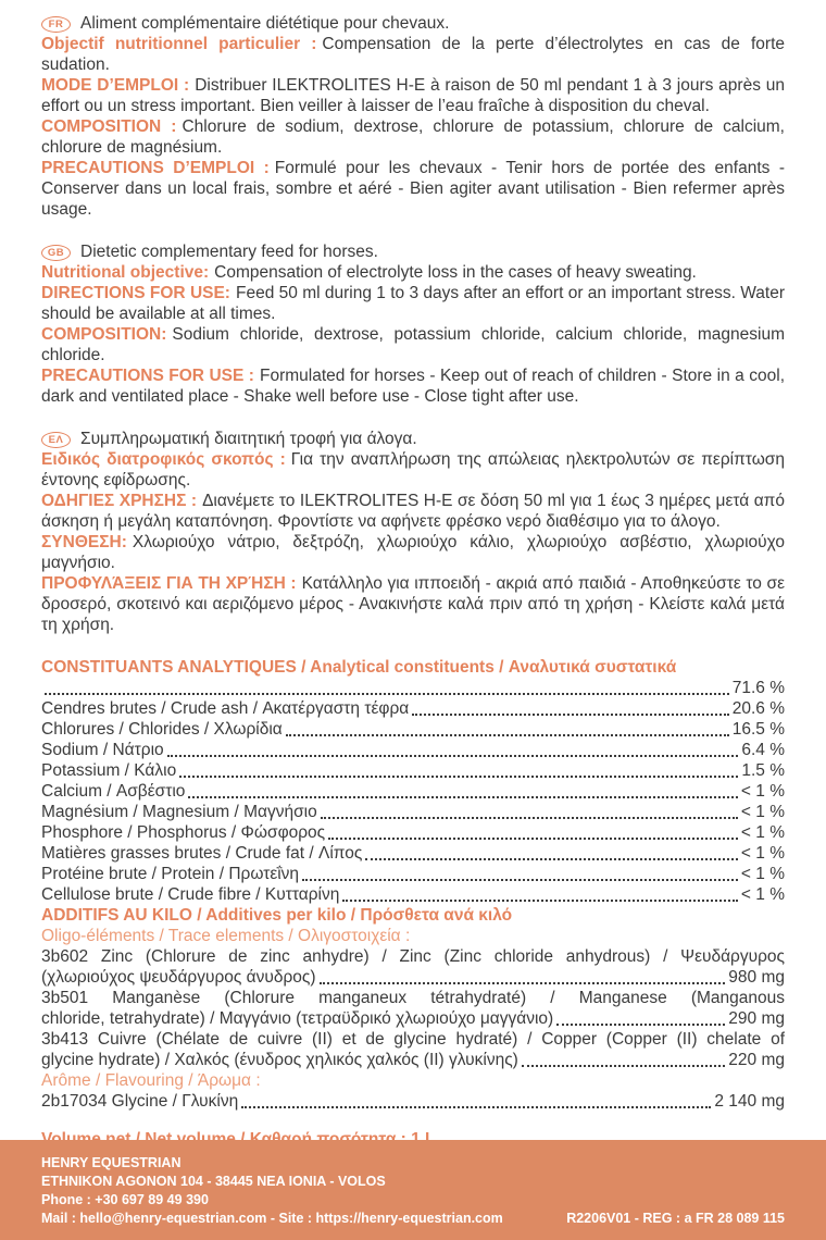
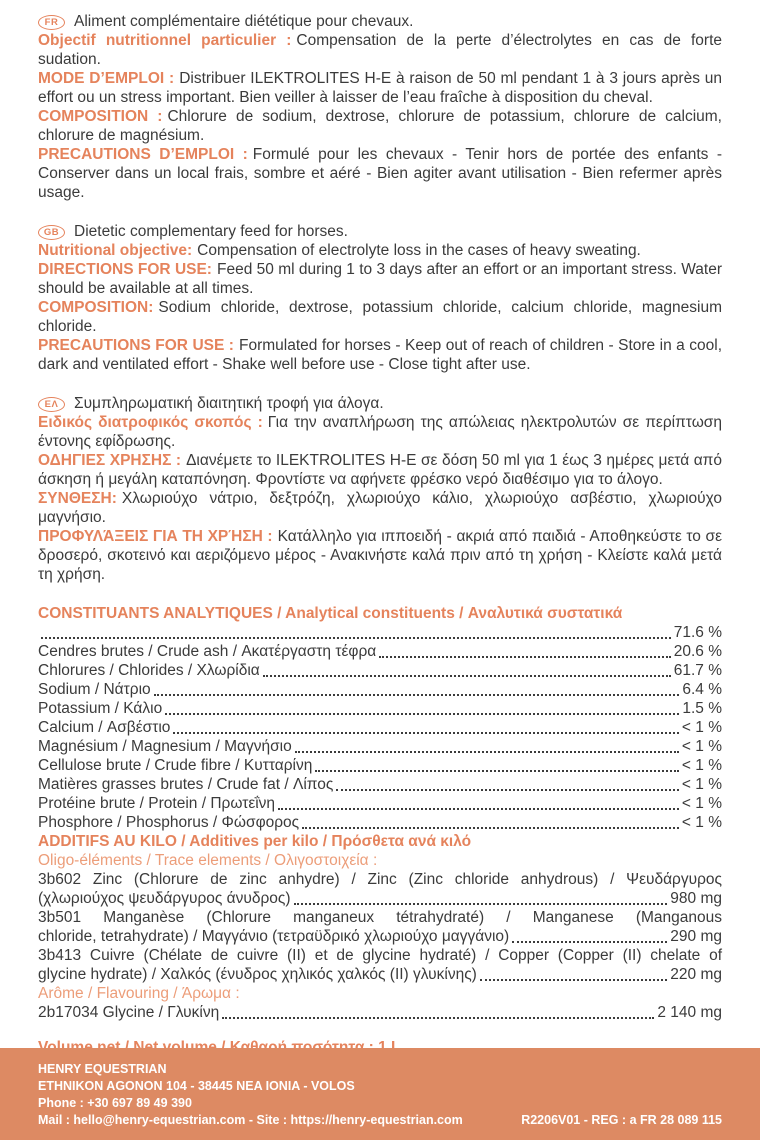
  FR
  Aliment complémentaire diététique pour chevaux.
  Objectif nutritionnel particulier : Compensation de la perte d’électrolytes en cas de forte sudation.
  MODE D’EMPLOI : Distribuer ILEKTROLITES H-E à raison de 50 ml pendant 1 à 3 jours après un effort ou un stress important. Bien veiller à laisser de l’eau fraîche à disposition du cheval.
  COMPOSITION : Chlorure de sodium, dextrose, chlorure de potassium, chlorure de calcium, chlorure de magnésium.
  PRECAUTIONS D’EMPLOI : Formulé pour les chevaux - Tenir hors de portée des enfants - Conserver dans un local frais, sombre et aéré - Bien agiter avant utilisation - Bien refermer après usage.
  GB
  Dietetic complementary feed for horses.
  Nutritional objective: Compensation of electrolyte loss in the cases of heavy sweating.
  DIRECTIONS FOR USE: Feed 50 ml during 1 to 3 days after an effort or an important stress. Water should be available at all times.
  COMPOSITION: Sodium chloride, dextrose, potassium chloride, calcium chloride, magnesium chloride.
- PRECAUTIONS FOR USE : Formulated for horses - Keep out of reach of children - Store in a cool, dark and ventilated place - Shake well before use - Close tight after use.
+ PRECAUTIONS FOR USE : Formulated for horses - Keep out of reach of children - Store in a cool, dark and ventilated effort - Shake well before use - Close tight after use.
  ΕΛ
  Συμπληρωματική διαιτητική τροφή για άλογα.
  Ειδικός διατροφικός σκοπός : Για την αναπλήρωση της απώλειας ηλεκτρολυτών σε περίπτωση έντονης εφίδρωσης.
  ΟΔΗΓΙΕΣ ΧΡΗΣΗΣ : Διανέμετε το ILEKTROLITES H-E σε δόση 50 ml για 1 έως 3 ημέρες μετά από άσκηση ή μεγάλη καταπόνηση. Φροντίστε να αφήνετε φρέσκο νερό διαθέσιμο για το άλογο.
  ΣΥΝΘΕΣΗ: Χλωριούχο νάτριο, δεξτρόζη, χλωριούχο κάλιο, χλωριούχο ασβέστιο, χλωριούχο μαγνήσιο.
  ΠΡΟΦΥΛΆΞΕΙΣ ΓΙΑ ΤΗ ΧΡΉΣΗ : Κατάλληλο για ιπποειδή - ακριά από παιδιά - Αποθηκεύστε το σε δροσερό, σκοτεινό και αεριζόμενο μέρος - Ανακινήστε καλά πριν από τη χρήση - Κλείστε καλά μετά τη χρήση.
  CONSTITUANTS ANALYTIQUES / Analytical constituents / Αναλυτικά συστατικά
  71.6 %
  Cendres brutes / Crude ash / Ακατέργαστη τέφρα
  20.6 %
  Chlorures / Chlorides / Χλωρίδια
- 16.5 %
+ 61.7 %
  Sodium / Νάτριο
  6.4 %
  Potassium / Κάλιο
  1.5 %
  Calcium / Ασβέστιο
  < 1 %
  Magnésium / Magnesium / Μαγνήσιο
  < 1 %
- Phosphore / Phosphorus / Φώσφορος
+ Cellulose brute / Crude fibre / Κυτταρίνη
  < 1 %
  Matières grasses brutes / Crude fat / Λίπος
  < 1 %
  Protéine brute / Protein / Πρωτεΐνη
  < 1 %
- Cellulose brute / Crude fibre / Κυτταρίνη
+ Phosphore / Phosphorus / Φώσφορος
  < 1 %
  ADDITIFS AU KILO / Additives per kilo / Πρόσθετα ανά κιλό
  Oligo-éléments / Trace elements / Ολιγοστοιχεία :
  3b602 Zinc (Chlorure de zinc anhydre) / Zinc (Zinc chloride anhydrous) / Ψευδάργυρος
  (χλωριούχος ψευδάργυρος άνυδρος)
  980 mg
  3b501 Manganèse (Chlorure manganeux tétrahydraté) / Manganese (Manganous
  chloride, tetrahydrate) / Μαγγάνιο (τετραϋδρικό χλωριούχο μαγγάνιο)
  290 mg
  3b413 Cuivre (Chélate de cuivre (II) et de glycine hydraté) / Copper (Copper (II) chelate of
  glycine hydrate) / Χαλκός (ένυδρος χηλικός χαλκός (II) γλυκίνης)
  220 mg
  Arôme / Flavouring / Άρωμα :
  2b17034 Glycine / Γλυκίνη
  2 140 mg
  HENRY EQUESTRIAN
  ETHNIKON AGONON 104 - 38445 NEA IONIA - VOLOS
  Phone : +30 697 89 49 390
  Mail : hello@henry-equestrian.com - Site : https://henry-equestrian.com
  R2206V01 - REG : a FR 28 089 115
